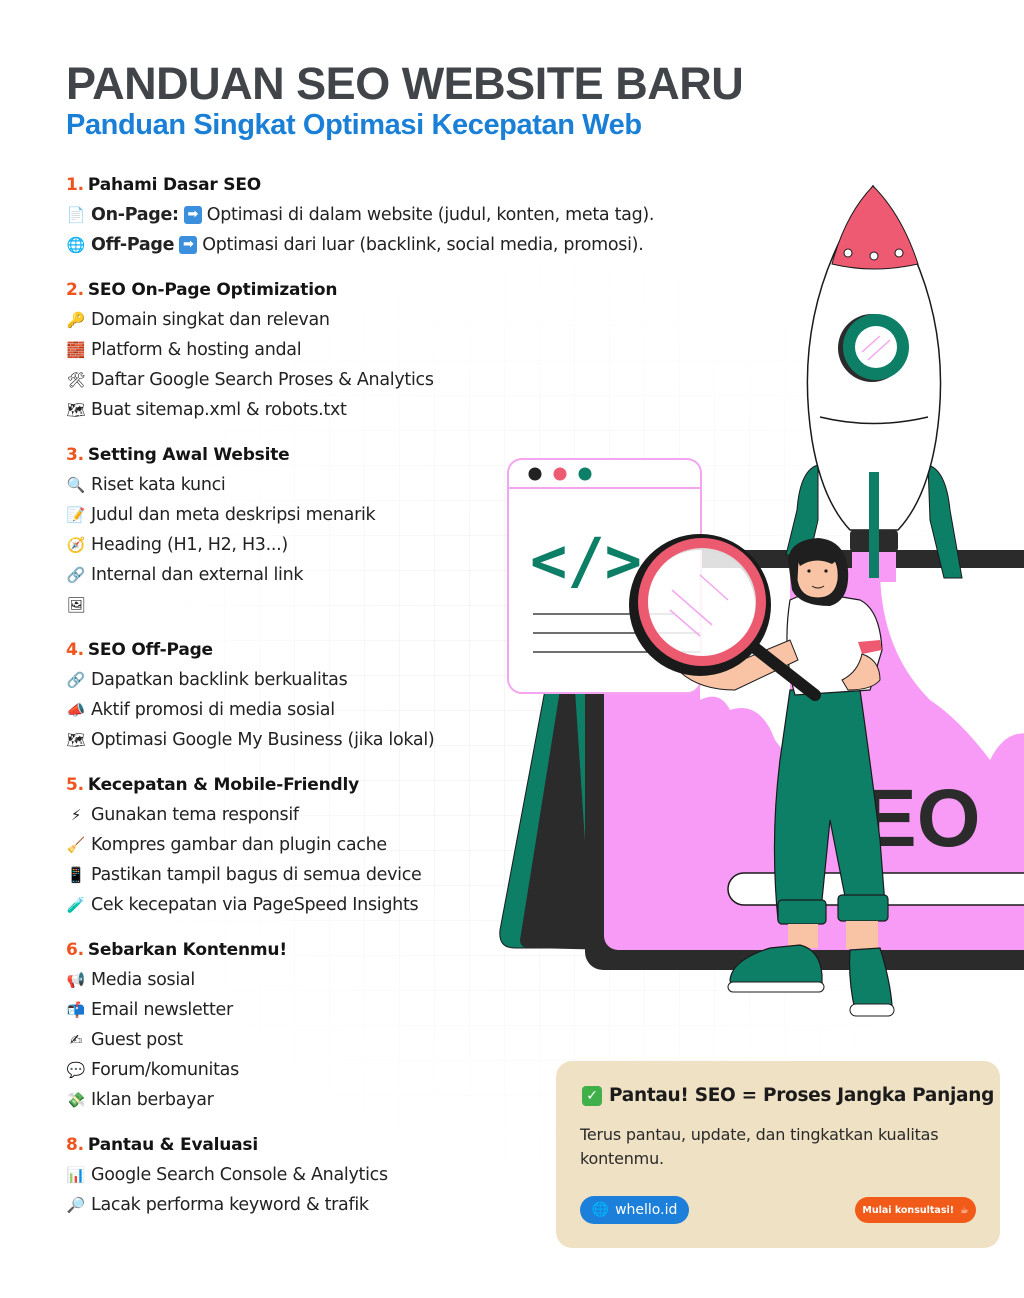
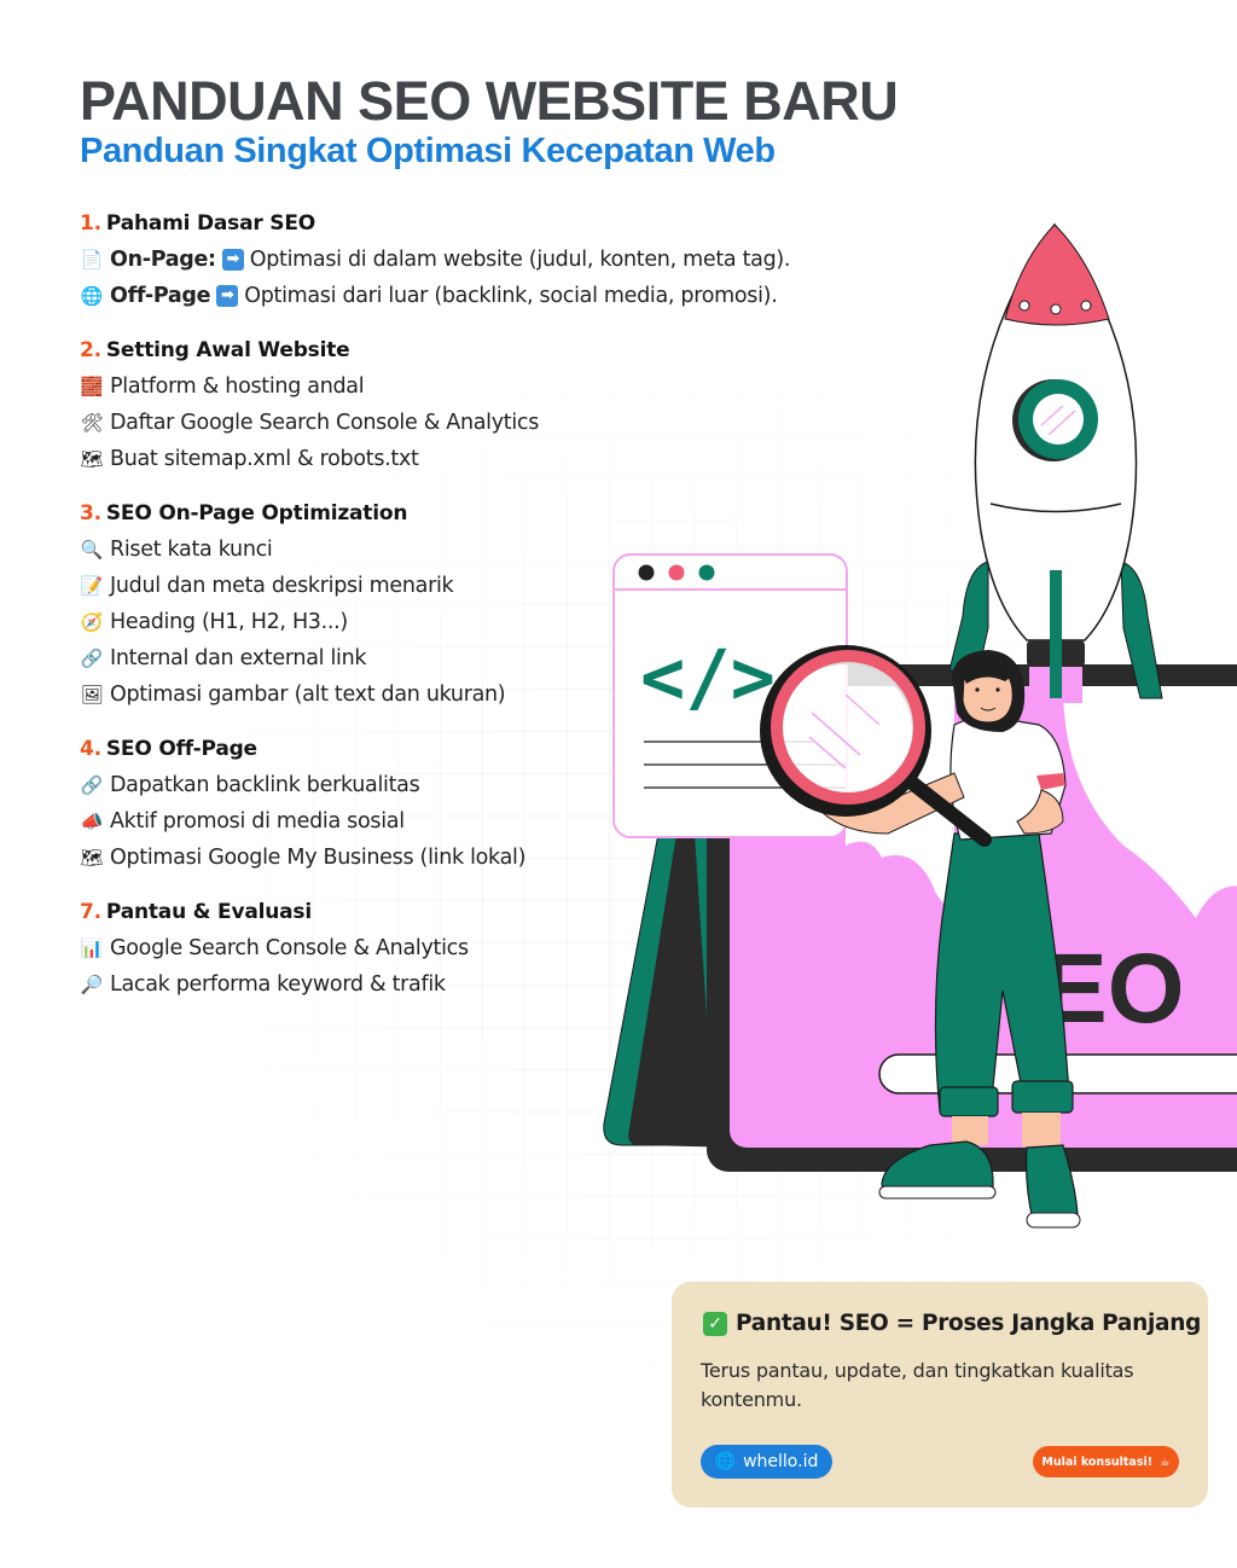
  EO
  </>
  PANDUAN SEO WEBSITE BARU
  Panduan Singkat Optimasi Kecepatan Web
  1. Pahami Dasar SEO
  📄
  On-Page:
  ➡
  Optimasi di dalam website (judul, konten, meta tag).
  🌐
  Off-Page
  ➡
  Optimasi dari luar (backlink, social media, promosi).
- 2. SEO On-Page Optimization
+ 2. Setting Awal Website
- 🔑
- Domain singkat dan relevan
  🧱
  Platform & hosting andal
  🛠
- Daftar Google Search Proses & Analytics
+ Daftar Google Search Console & Analytics
  🗺
  Buat sitemap.xml & robots.txt
- 3. Setting Awal Website
+ 3. SEO On-Page Optimization
  🔍
  Riset kata kunci
  📝
  Judul dan meta deskripsi menarik
  🧭
  Heading (H1, H2, H3...)
  🔗
  Internal dan external link
  🖼
+ Optimasi gambar (alt text dan ukuran)
  4. SEO Off-Page
  🔗
  Dapatkan backlink berkualitas
  📣
  Aktif promosi di media sosial
  🗺
- Optimasi Google My Business (jika lokal)
+ Optimasi Google My Business (link lokal)
- 5. Kecepatan & Mobile-Friendly
- ⚡
- Gunakan tema responsif
- 🧹
- Kompres gambar dan plugin cache
- 📱
- Pastikan tampil bagus di semua device
- 🧪
- Cek kecepatan via PageSpeed Insights
- 6. Sebarkan Kontenmu!
- 📢
- Media sosial
- 📬
- Email newsletter
- ✍
- Guest post
- 💬
- Forum/komunitas
- 💸
- Iklan berbayar
- 8. Pantau & Evaluasi
+ 7. Pantau & Evaluasi
  📊
  Google Search Console & Analytics
  🔎
  Lacak performa keyword & trafik
  ✓
  Pantau! SEO = Proses Jangka Panjang
  Terus pantau, update, dan tingkatkan kualitas kontenmu.
  🌐
  whello.id
  Mulai konsultasi!
  ☕
